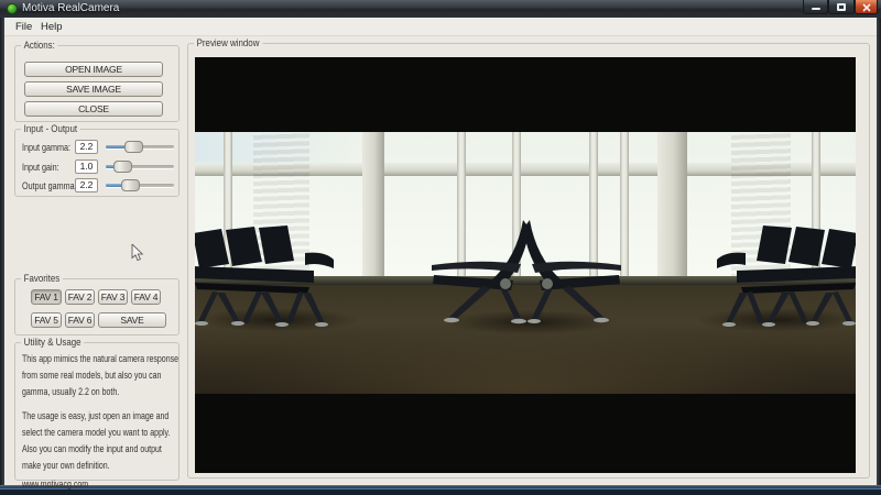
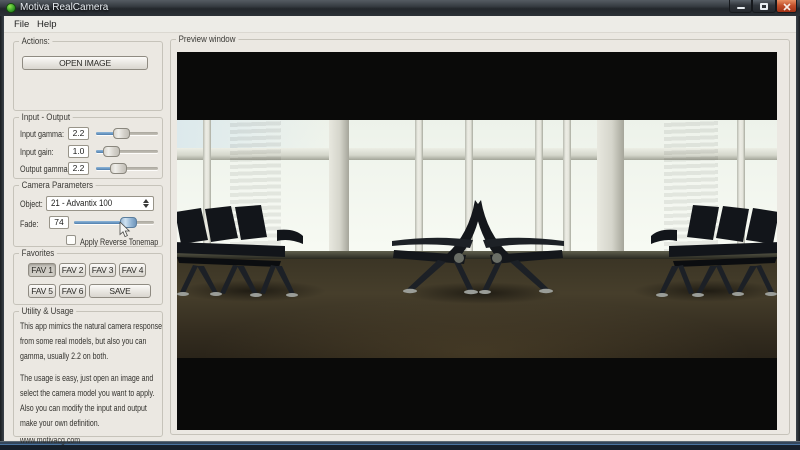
  Motiva RealCamera
  File
  Help
  Actions:
  OPEN IMAGE
- SAVE IMAGE
- CLOSE
  Input - Output
  Input gamma:
  2.2
  Input gain:
  1.0
  Output gamma
  2.2
+ Camera Parameters
+ Object:
+ 21 - Advantix 100
+ Fade:
+ 74
+ Apply Reverse Tonemap
  Favorites
  FAV 1
  FAV 2
  FAV 3
  FAV 4
  FAV 5
  FAV 6
  Utility & Usage
  This app mimics the natural camera response
  from some real models, but also you can
  gamma, usually 2.2 on both.
  The usage is easy, just open an image and
  select the camera model you want to apply.
  Also you can modify the input and output
  make your own definition.
  www.motivacg.com
  Preview window
